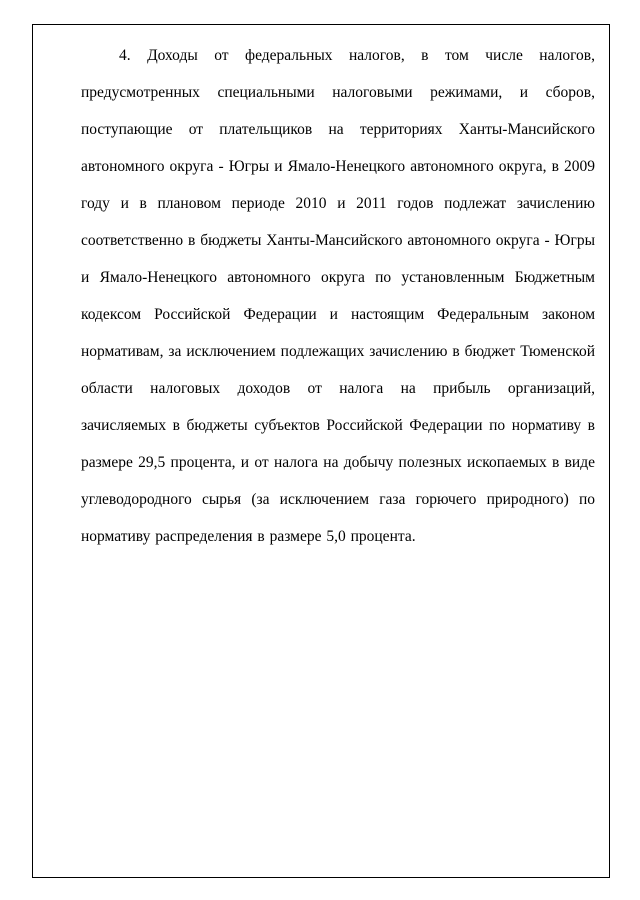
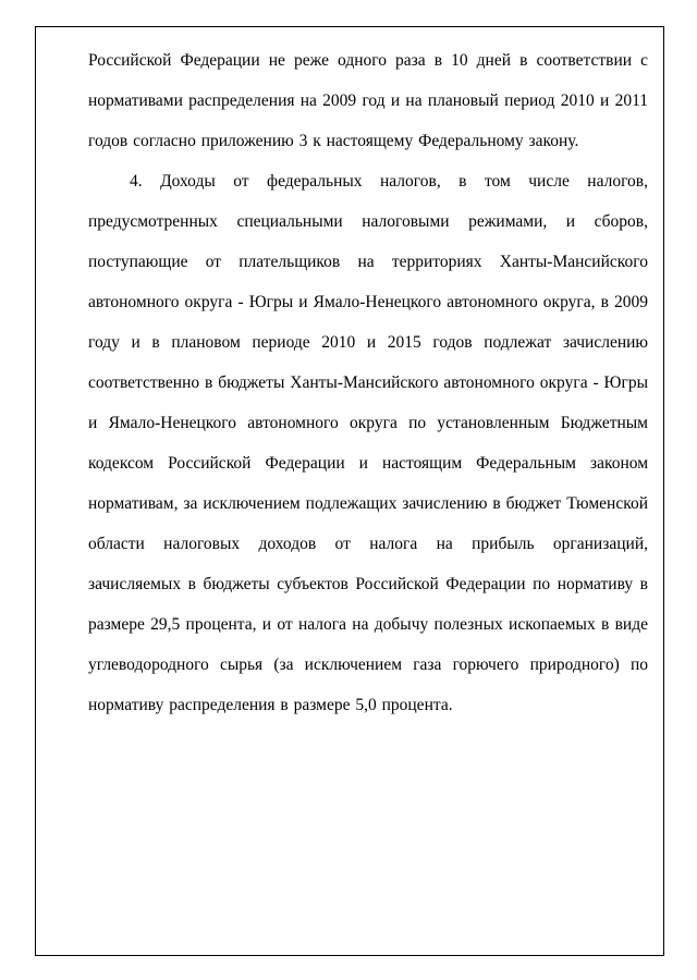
+ Российской Федерации не реже одного раза в 10 дней в соответствии с нормативами распределения на 2009 год и на плановый период 2010 и 2011 годов согласно приложению 3 к настоящему Федеральному закону.
- 4. Доходы от федеральных налогов, в том числе налогов, предусмотренных специальными налоговыми режимами, и сборов, поступающие от плательщиков на территориях Ханты-Мансийского автономного округа - Югры и Ямало-Ненецкого автономного округа, в 2009 году и в плановом периоде 2010 и 2011 годов подлежат зачислению соответственно в бюджеты Ханты-Мансийского автономного округа - Югры и Ямало-Ненецкого автономного округа по установленным Бюджетным кодексом Российской Федерации и настоящим Федеральным законом нормативам, за исключением подлежащих зачислению в бюджет Тюменской области налоговых доходов от налога на прибыль организаций, зачисляемых в бюджеты субъектов Российской Федерации по нормативу в размере 29,5 процента, и от налога на добычу полезных ископаемых в виде углеводородного сырья (за исключением газа горючего природного) по нормативу распределения в размере 5,0 процента.
+ 4. Доходы от федеральных налогов, в том числе налогов, предусмотренных специальными налоговыми режимами, и сборов, поступающие от плательщиков на территориях Ханты-Мансийского автономного округа - Югры и Ямало-Ненецкого автономного округа, в 2009 году и в плановом периоде 2010 и 2015 годов подлежат зачислению соответственно в бюджеты Ханты-Мансийского автономного округа - Югры и Ямало-Ненецкого автономного округа по установленным Бюджетным кодексом Российской Федерации и настоящим Федеральным законом нормативам, за исключением подлежащих зачислению в бюджет Тюменской области налоговых доходов от налога на прибыль организаций, зачисляемых в бюджеты субъектов Российской Федерации по нормативу в размере 29,5 процента, и от налога на добычу полезных ископаемых в виде углеводородного сырья (за исключением газа горючего природного) по нормативу распределения в размере 5,0 процента.
